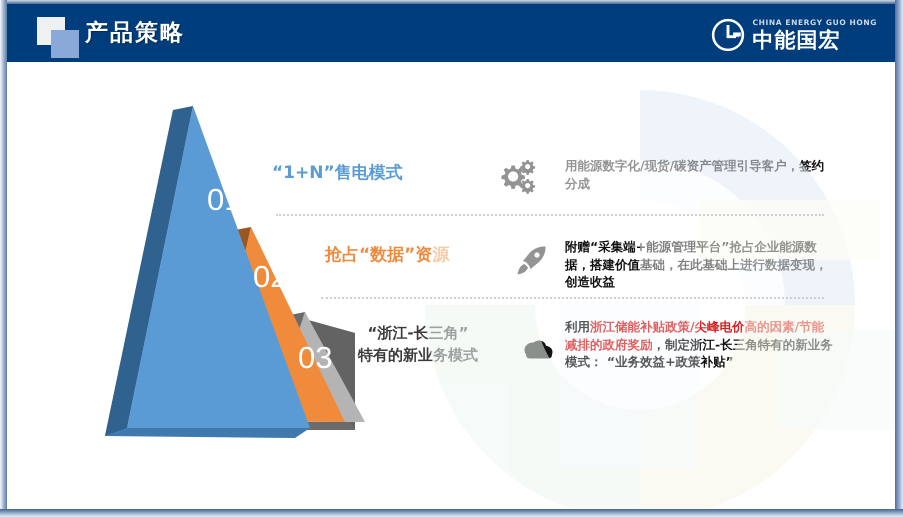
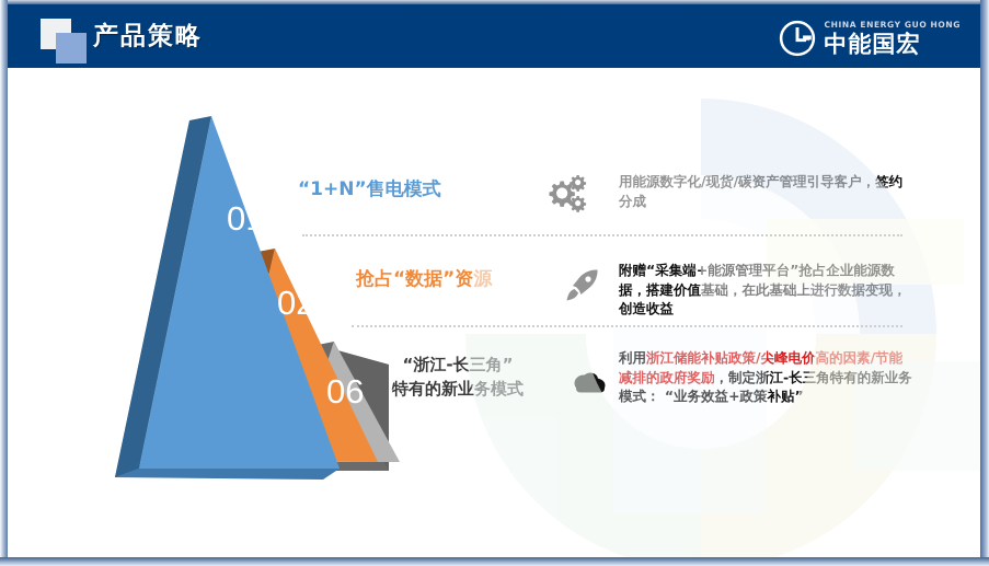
  产品策略
  CHINA ENERGY GUO HONG
  中能国宏
  01
  02
- 03
+ 06
  “1+N”售电模式
  用能源数字化/现货/碳资产管理引导客户，签约分成
  抢占“数据”资源
  附赠“采集端+能源管理平台”抢占企业能源数据，搭建价值基础，在此基础上进行数据变现，创造收益
  “浙江-长三角”
  特有的新业务模式
  利用浙江储能补贴政策/尖峰电价高的因素/节能减排的政府奖励，制定浙江-长三角特有的新业务模式： “业务效益+政策补贴”
